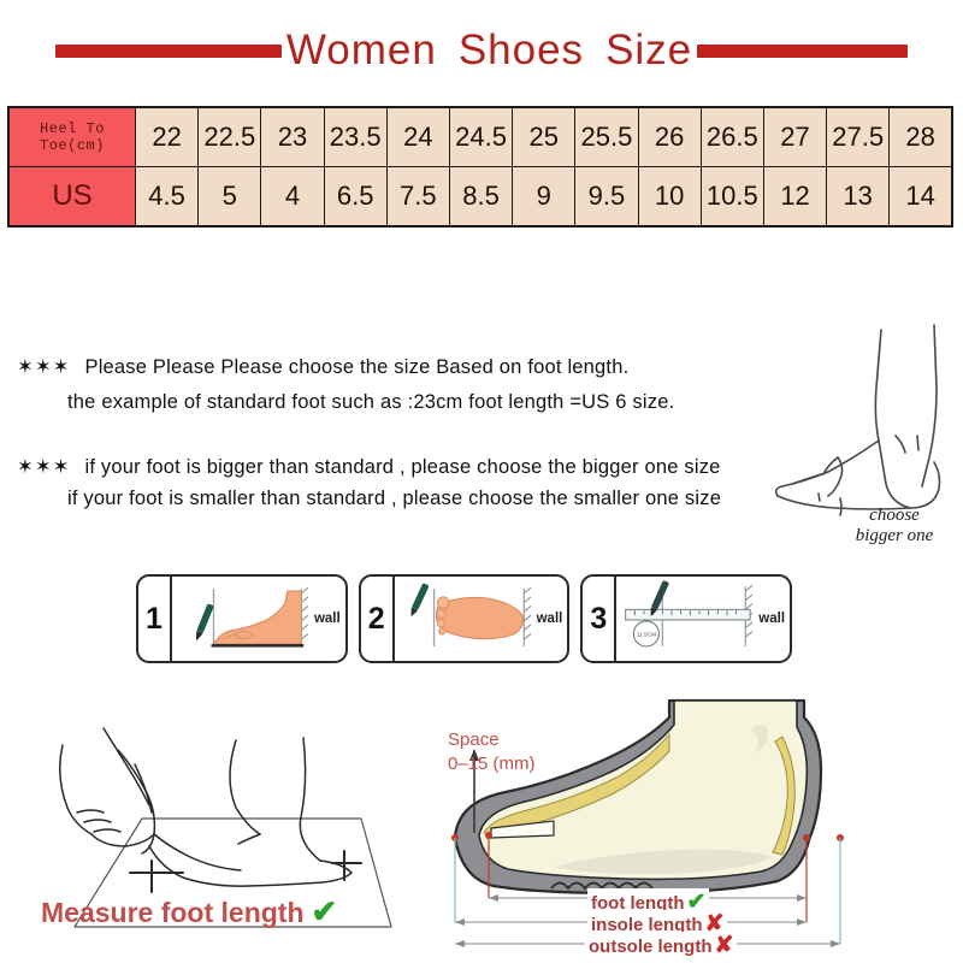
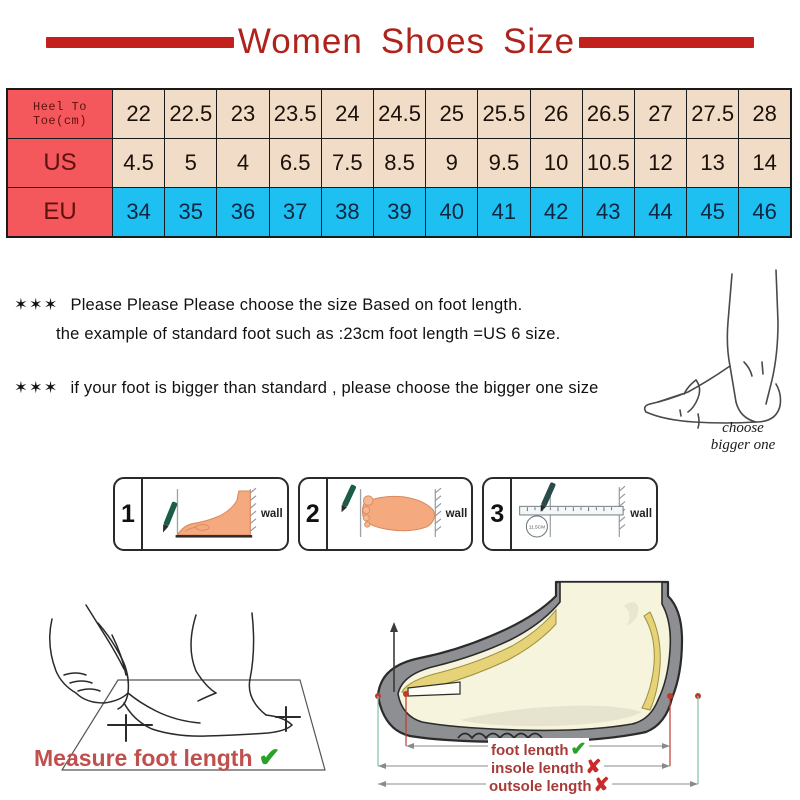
  Women Shoes Size
  Heel To Toe(cm)	22	22.5	23	23.5	24	24.5	25	25.5	26	26.5	27	27.5	28
  US	4.5	5	4	6.5	7.5	8.5	9	9.5	10	10.5	12	13	14
+ EU	34	35	36	37	38	39	40	41	42	43	44	45	46
  ✶✶✶ Please Please Please choose the size Based on foot length.
  the example of standard foot such as :23cm foot length =US 6 size.
  ✶✶✶ if your foot is bigger than standard , please choose the bigger one size
- if your foot is smaller than standard , please choose the smaller one size
  choose
  bigger one
  1
  wall
  2
  wall
  3
  wall
  Measure foot length ✔
- Space
- 0–15 (mm)
  foot length✔
  insole length✘
  outsole length✘
